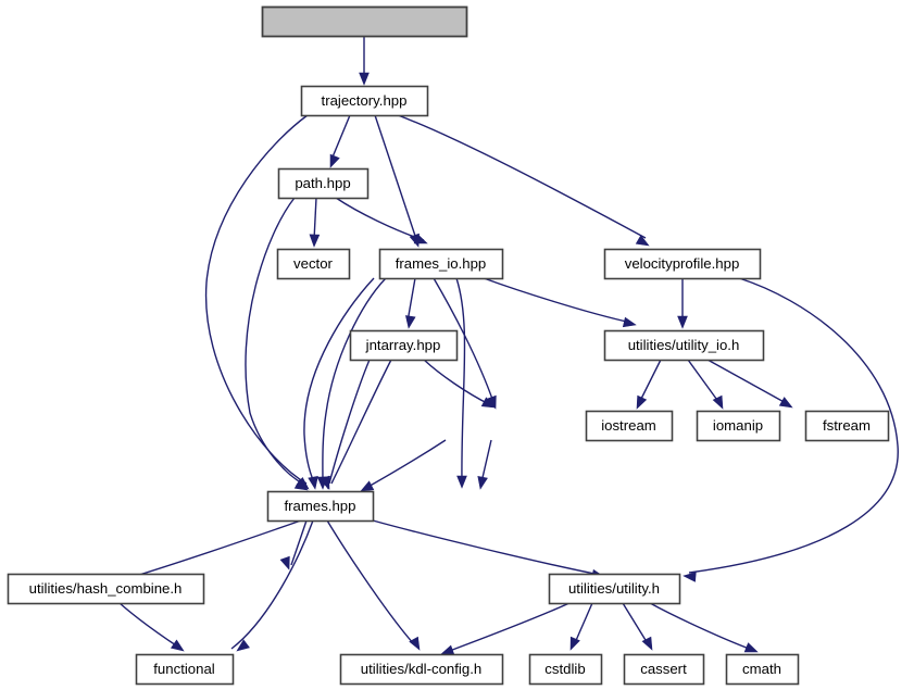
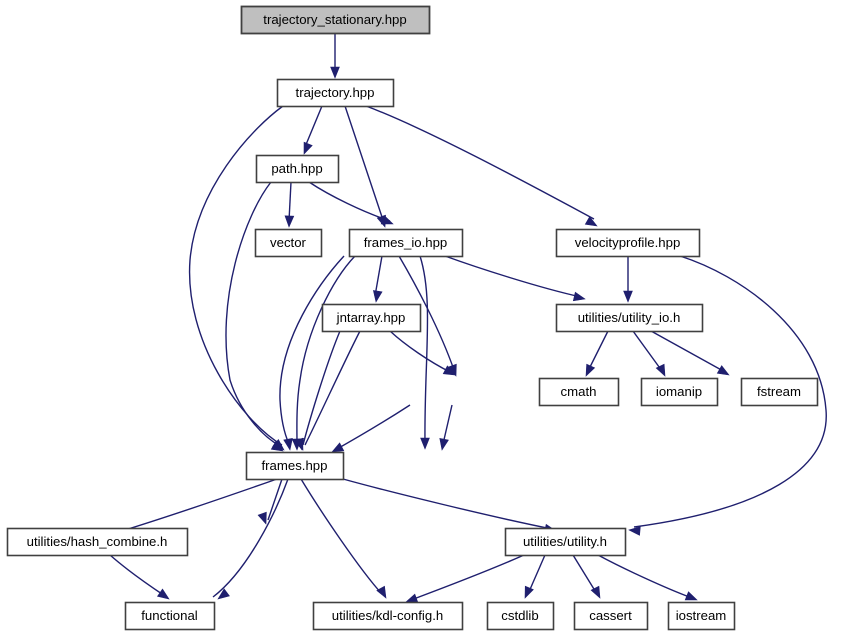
+ trajectory_stationary.hpp
  trajectory.hpp
  path.hpp
  vector
  frames_io.hpp
  velocityprofile.hpp
  jntarray.hpp
  utilities/utility_io.h
- iostream
+ cmath
  iomanip
  fstream
  frames.hpp
  utilities/hash_combine.h
  utilities/utility.h
  functional
  utilities/kdl-config.h
  cstdlib
  cassert
- cmath
+ iostream
